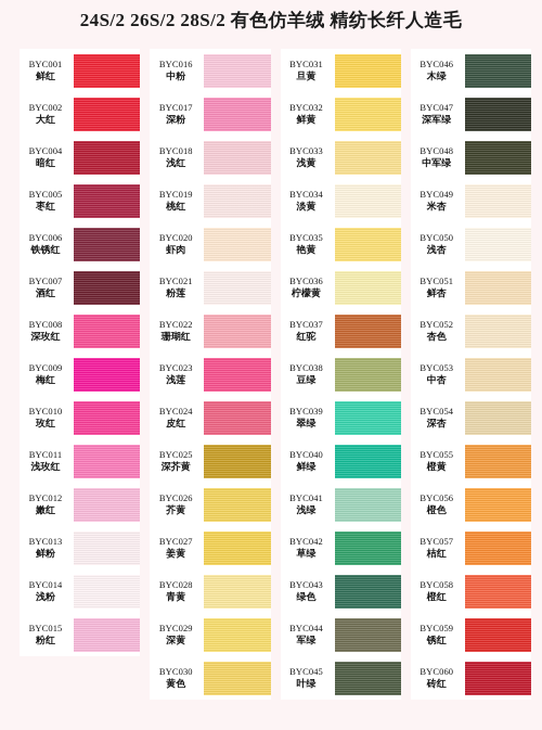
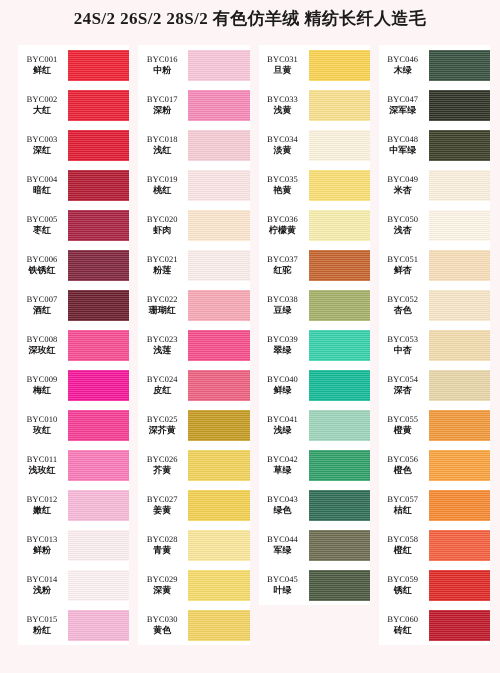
  24S/2 26S/2 28S/2 有色仿羊绒 精纺长纤人造毛
  BYC001
  鲜红
  BYC002
  大红
+ BYC003
+ 深红
  BYC004
  暗红
  BYC005
  枣红
  BYC006
  铁锈红
  BYC007
  酒红
  BYC008
  深玫红
  BYC009
  梅红
  BYC010
  玫红
  BYC011
  浅玫红
  BYC012
  嫩红
  BYC013
  鲜粉
  BYC014
  浅粉
  BYC015
  粉红
  BYC016
  中粉
  BYC017
  深粉
  BYC018
  浅红
  BYC019
  桃红
  BYC020
  虾肉
  BYC021
  粉莲
  BYC022
  珊瑚红
  BYC023
  浅莲
  BYC024
  皮红
  BYC025
  深芥黄
  BYC026
  芥黄
  BYC027
  姜黄
  BYC028
  青黄
  BYC029
  深黄
  BYC030
  黄色
  BYC031
  旦黄
- BYC032
- 鲜黄
  BYC033
  浅黄
  BYC034
  淡黄
  BYC035
  艳黄
  BYC036
  柠檬黄
  BYC037
  红驼
  BYC038
  豆绿
  BYC039
  翠绿
  BYC040
  鲜绿
  BYC041
  浅绿
  BYC042
  草绿
  BYC043
  绿色
  BYC044
  军绿
  BYC045
  叶绿
  BYC046
  木绿
  BYC047
  深军绿
  BYC048
  中军绿
  BYC049
  米杏
  BYC050
  浅杏
  BYC051
  鲜杏
  BYC052
  杏色
  BYC053
  中杏
  BYC054
  深杏
  BYC055
  橙黄
  BYC056
  橙色
  BYC057
  桔红
  BYC058
  橙红
  BYC059
  锈红
  BYC060
  砖红
